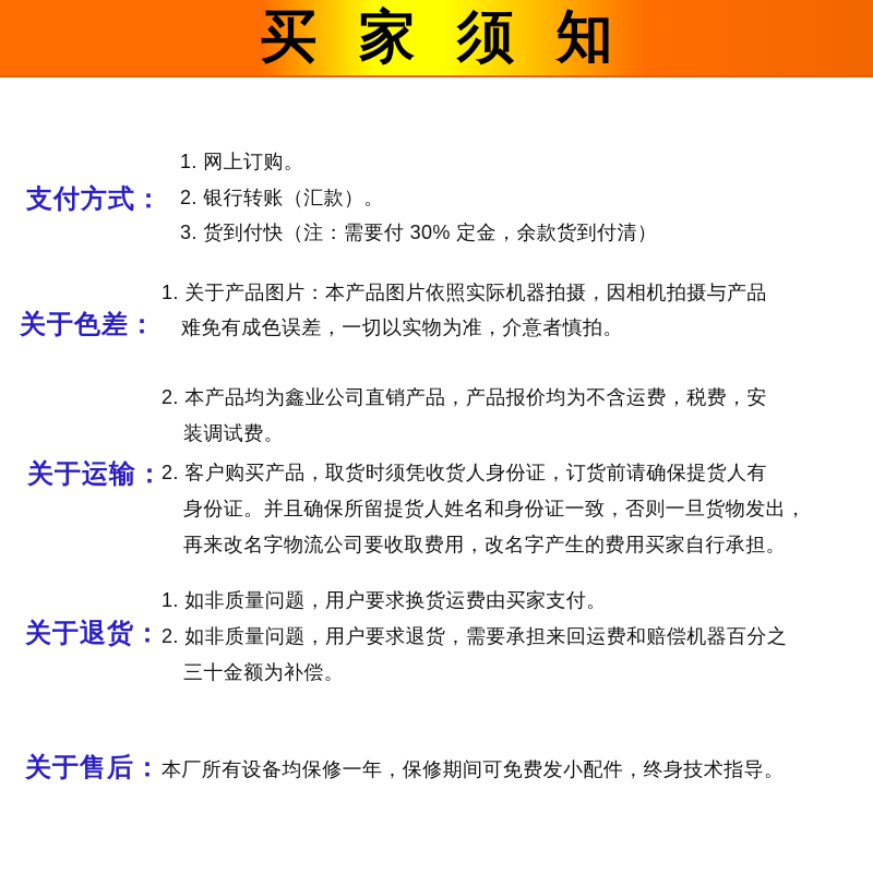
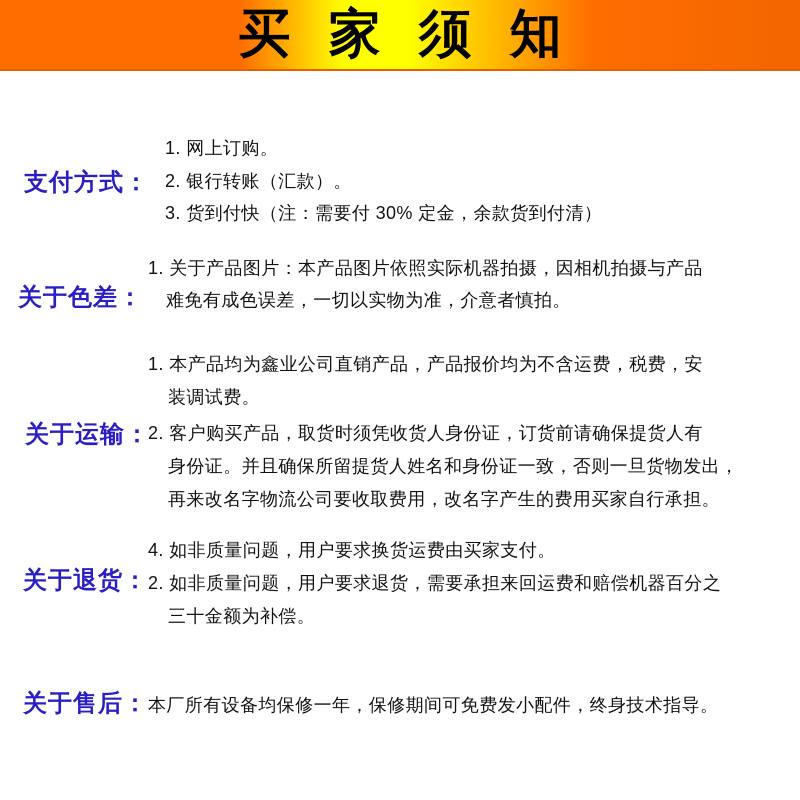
  买 家 须 知
  支付方式：
  关于色差：
  关于运输：
  关于退货：
  关于售后：
  1. 网上订购。
  2. 银行转账（汇款）。
  3. 货到付快（注：需要付 30% 定金，余款货到付清）
  1. 关于产品图片：本产品图片依照实际机器拍摄，因相机拍摄与产品
  难免有成色误差，一切以实物为准，介意者慎拍。
- 2. 本产品均为鑫业公司直销产品，产品报价均为不含运费，税费，安
+ 1. 本产品均为鑫业公司直销产品，产品报价均为不含运费，税费，安
  装调试费。
  2. 客户购买产品，取货时须凭收货人身份证，订货前请确保提货人有
  身份证。并且确保所留提货人姓名和身份证一致，否则一旦货物发出，
  再来改名字物流公司要收取费用，改名字产生的费用买家自行承担。
- 1. 如非质量问题，用户要求换货运费由买家支付。
+ 4. 如非质量问题，用户要求换货运费由买家支付。
  2. 如非质量问题，用户要求退货，需要承担来回运费和赔偿机器百分之
  三十金额为补偿。
  本厂所有设备均保修一年，保修期间可免费发小配件，终身技术指导。
